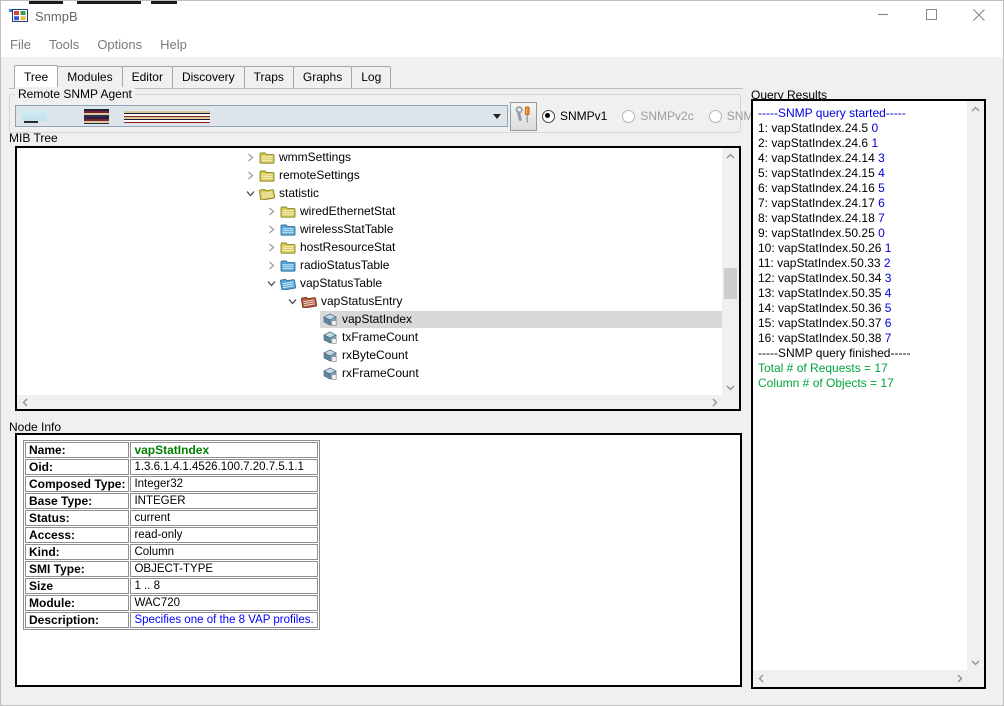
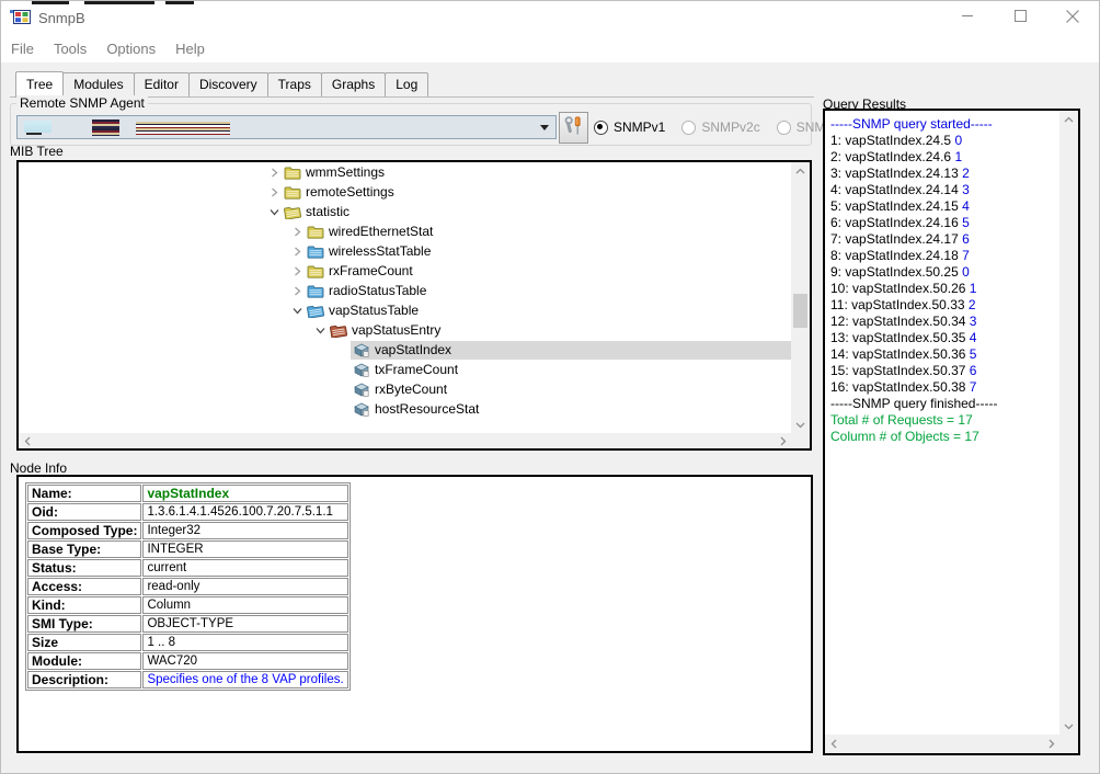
  SnmpB
  File
  Tools
  Options
  Help
  Tree
  Modules
  Editor
  Discovery
  Traps
  Graphs
  Log
  Remote SNMP Agent
  SNMPv1
  SNMPv2c
  MIB Tree
  wmmSettings
  remoteSettings
  statistic
  wiredEthernetStat
  wirelessStatTable
- hostResourceStat
+ rxFrameCount
  radioStatusTable
  vapStatusTable
  vapStatusEntry
  vapStatIndex
  txFrameCount
  rxByteCount
- rxFrameCount
+ hostResourceStat
  Node Info
  Name:	vapStatIndex
  Oid:	1.3.6.1.4.1.4526.100.7.20.7.5.1.1
  Composed Type:	Integer32
  Base Type:	INTEGER
  Status:	current
  Access:	read-only
  Kind:	Column
  SMI Type:	OBJECT-TYPE
  Size	1 .. 8
  Module:	WAC720
  Description:	Specifies one of the 8 VAP profiles.
  Query Results
  -----SNMP query started-----
  1: vapStatIndex.24.5 0
  2: vapStatIndex.24.6 1
+ 3: vapStatIndex.24.13 2
  4: vapStatIndex.24.14 3
  5: vapStatIndex.24.15 4
  6: vapStatIndex.24.16 5
  7: vapStatIndex.24.17 6
  8: vapStatIndex.24.18 7
  9: vapStatIndex.50.25 0
  10: vapStatIndex.50.26 1
  11: vapStatIndex.50.33 2
  12: vapStatIndex.50.34 3
  13: vapStatIndex.50.35 4
  14: vapStatIndex.50.36 5
  15: vapStatIndex.50.37 6
  16: vapStatIndex.50.38 7
  -----SNMP query finished-----
  Total # of Requests = 17
  Column # of Objects = 17
